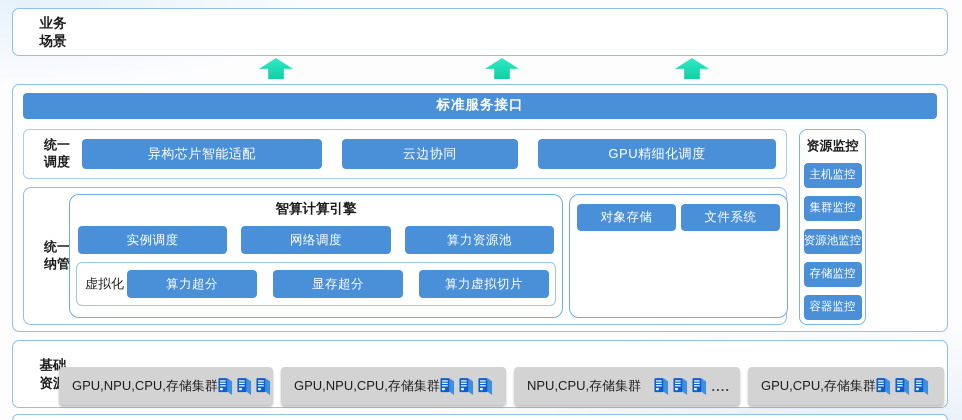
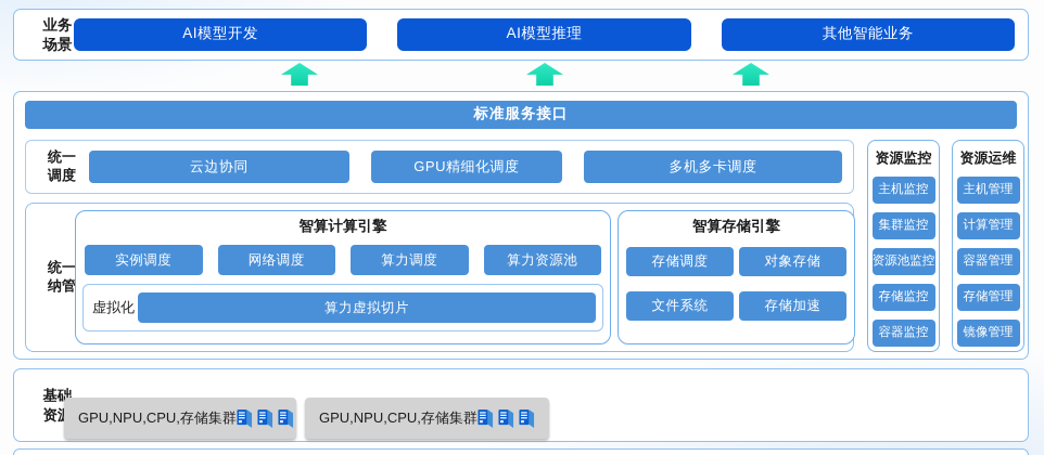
  业务
  场景
+ AI模型开发
+ AI模型推理
+ 其他智能业务
  标准服务接口
  统一
  调度
- 异构芯片智能适配
  云边协同
  GPU精细化调度
+ 多机多卡调度
  统一
  纳管
  智算计算引擎
  实例调度
  网络调度
+ 算力调度
  算力资源池
  虚拟化
- 算力超分
- 显存超分
  算力虚拟切片
+ 智算存储引擎
+ 存储调度
  对象存储
  文件系统
+ 存储加速
  资源监控
  主机监控
  集群监控
  资源池监控
  存储监控
  容器监控
+ 资源运维
+ 主机管理
+ 计算管理
+ 容器管理
+ 存储管理
+ 镜像管理
  基础
  GPU,NPU,CPU,存储集群
  GPU,NPU,CPU,存储集群
- NPU,CPU,存储集群
- ....
- GPU,CPU,存储集群
